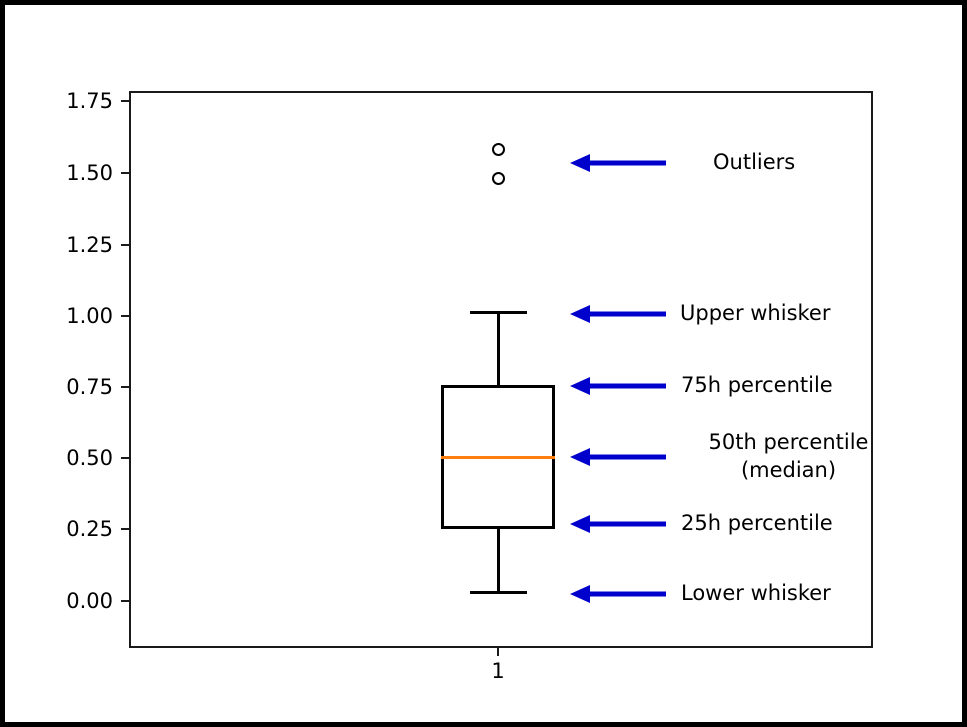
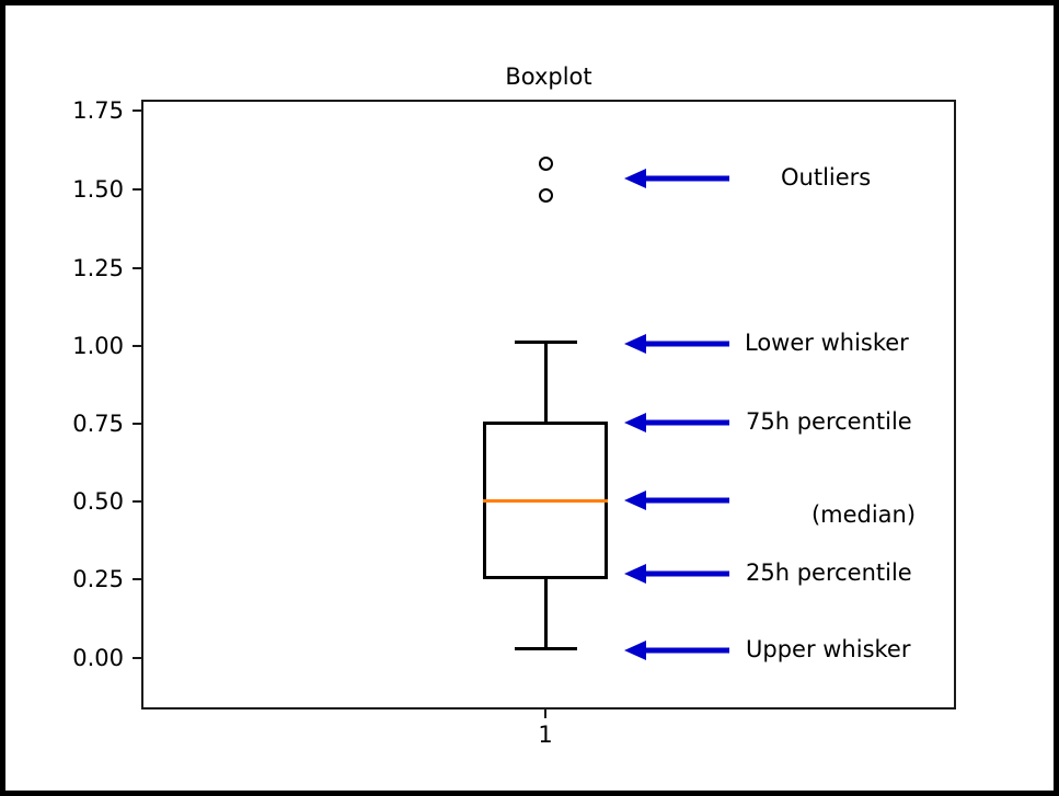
+ Boxplot
  1.75
  1.50
  1.25
  1.00
  0.75
  0.50
  0.25
  0.00
  1
  Outliers
- Upper whisker
+ Lower whisker
  75h percentile
- 50th percentile
  (median)
  25h percentile
- Lower whisker
+ Upper whisker
